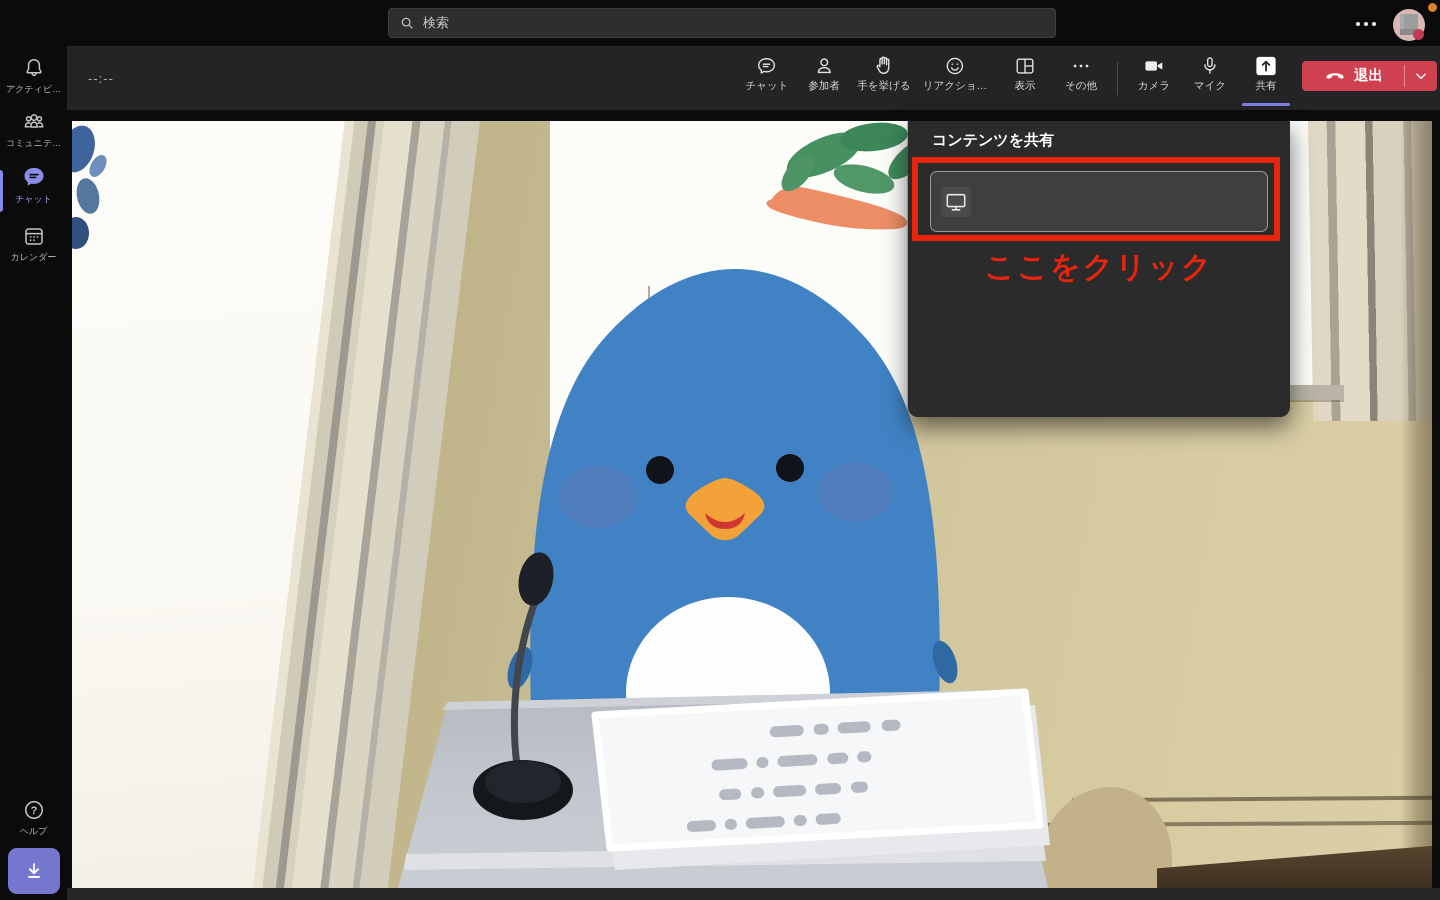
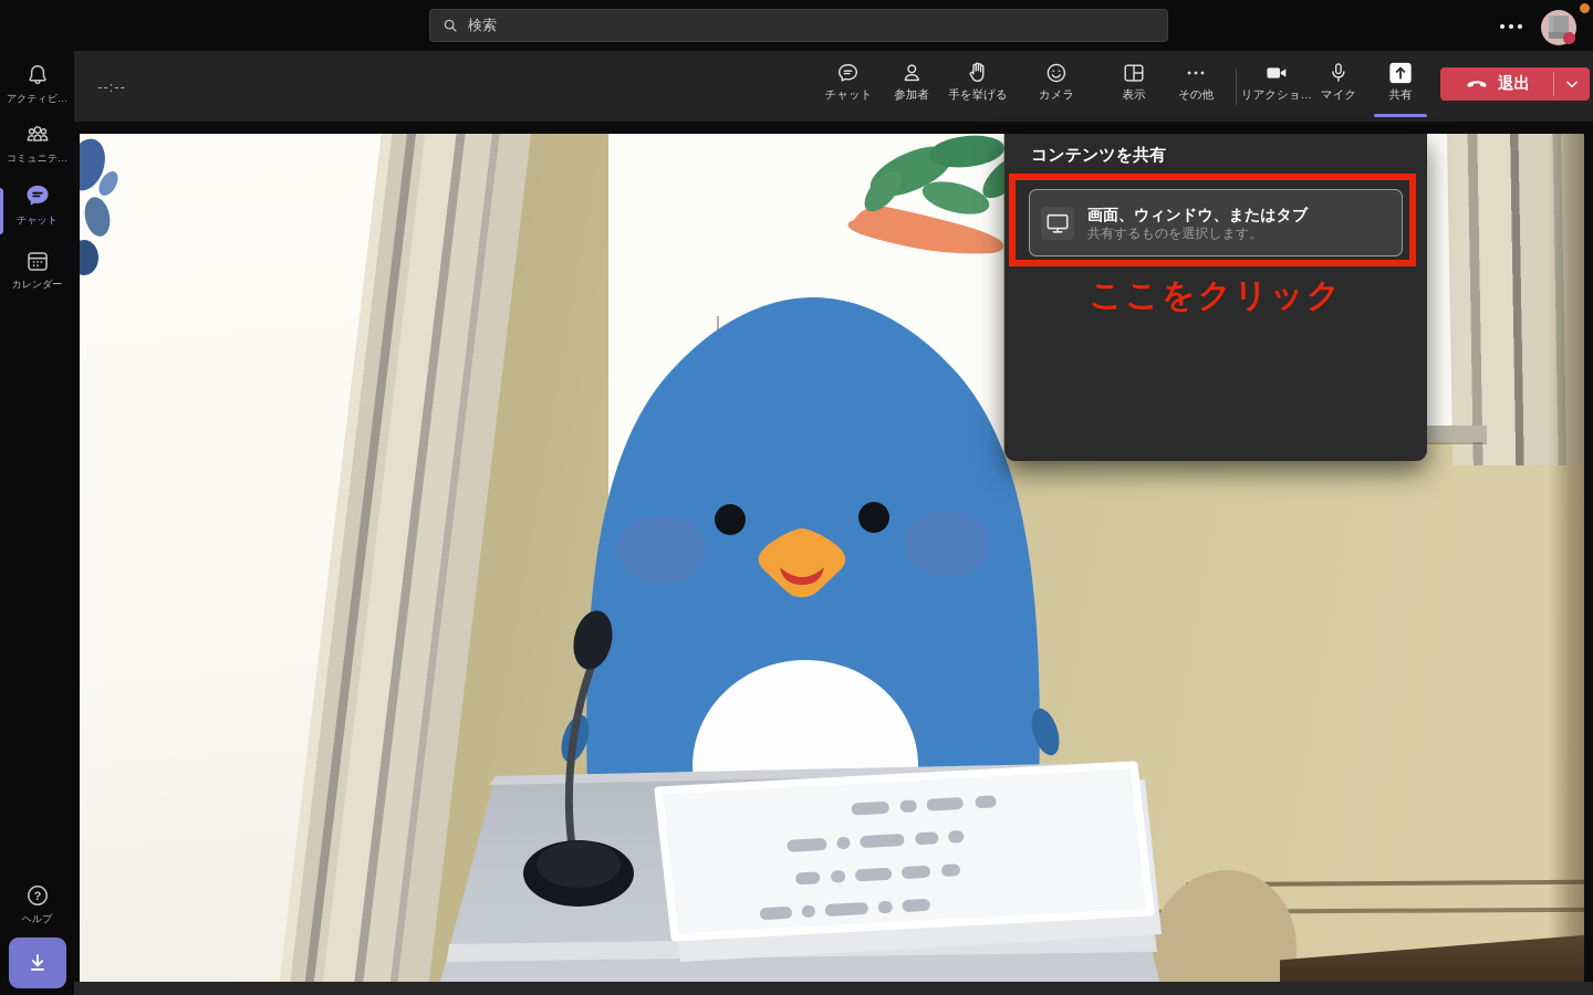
  検索
  アクティビ…
  コミュニテ…
  チャット
  カレンダー
  ?
  ヘルプ
  --:--
  チャット
  参加者
  手を挙げる
- リアクショ…
+ カメラ
  表示
  その他
- カメラ
+ リアクショ…
  マイク
  共有
  退出
  コンテンツを共有
+ 画面、ウィンドウ、またはタブ
+ 共有するものを選択します。
  ここをクリック
